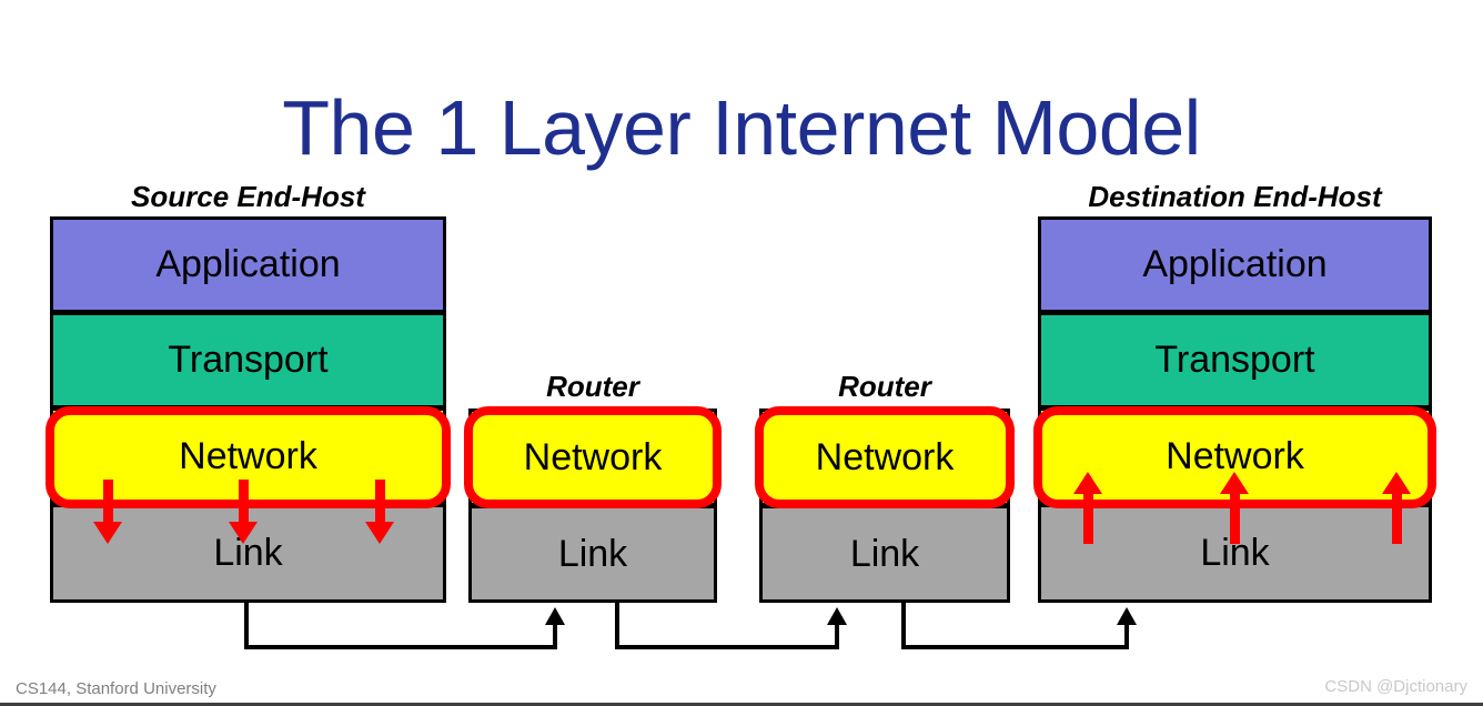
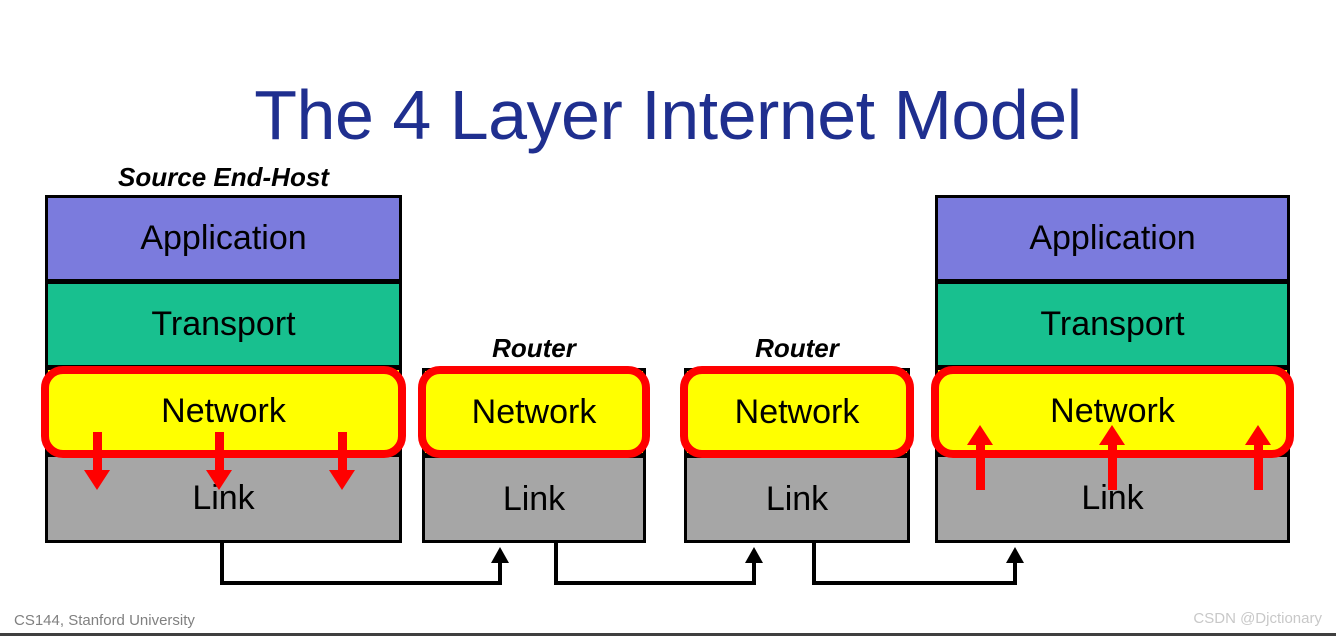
- The 1 Layer Internet Model
+ The 4 Layer Internet Model
  Source End-Host
  Application
  Transport
  Network
  Link
  Router
  Network
  Link
  Router
  Network
  Link
- Destination End-Host
  Application
  Transport
  Network
  Link
  CS144, Stanford University
  CSDN @Djctionary
